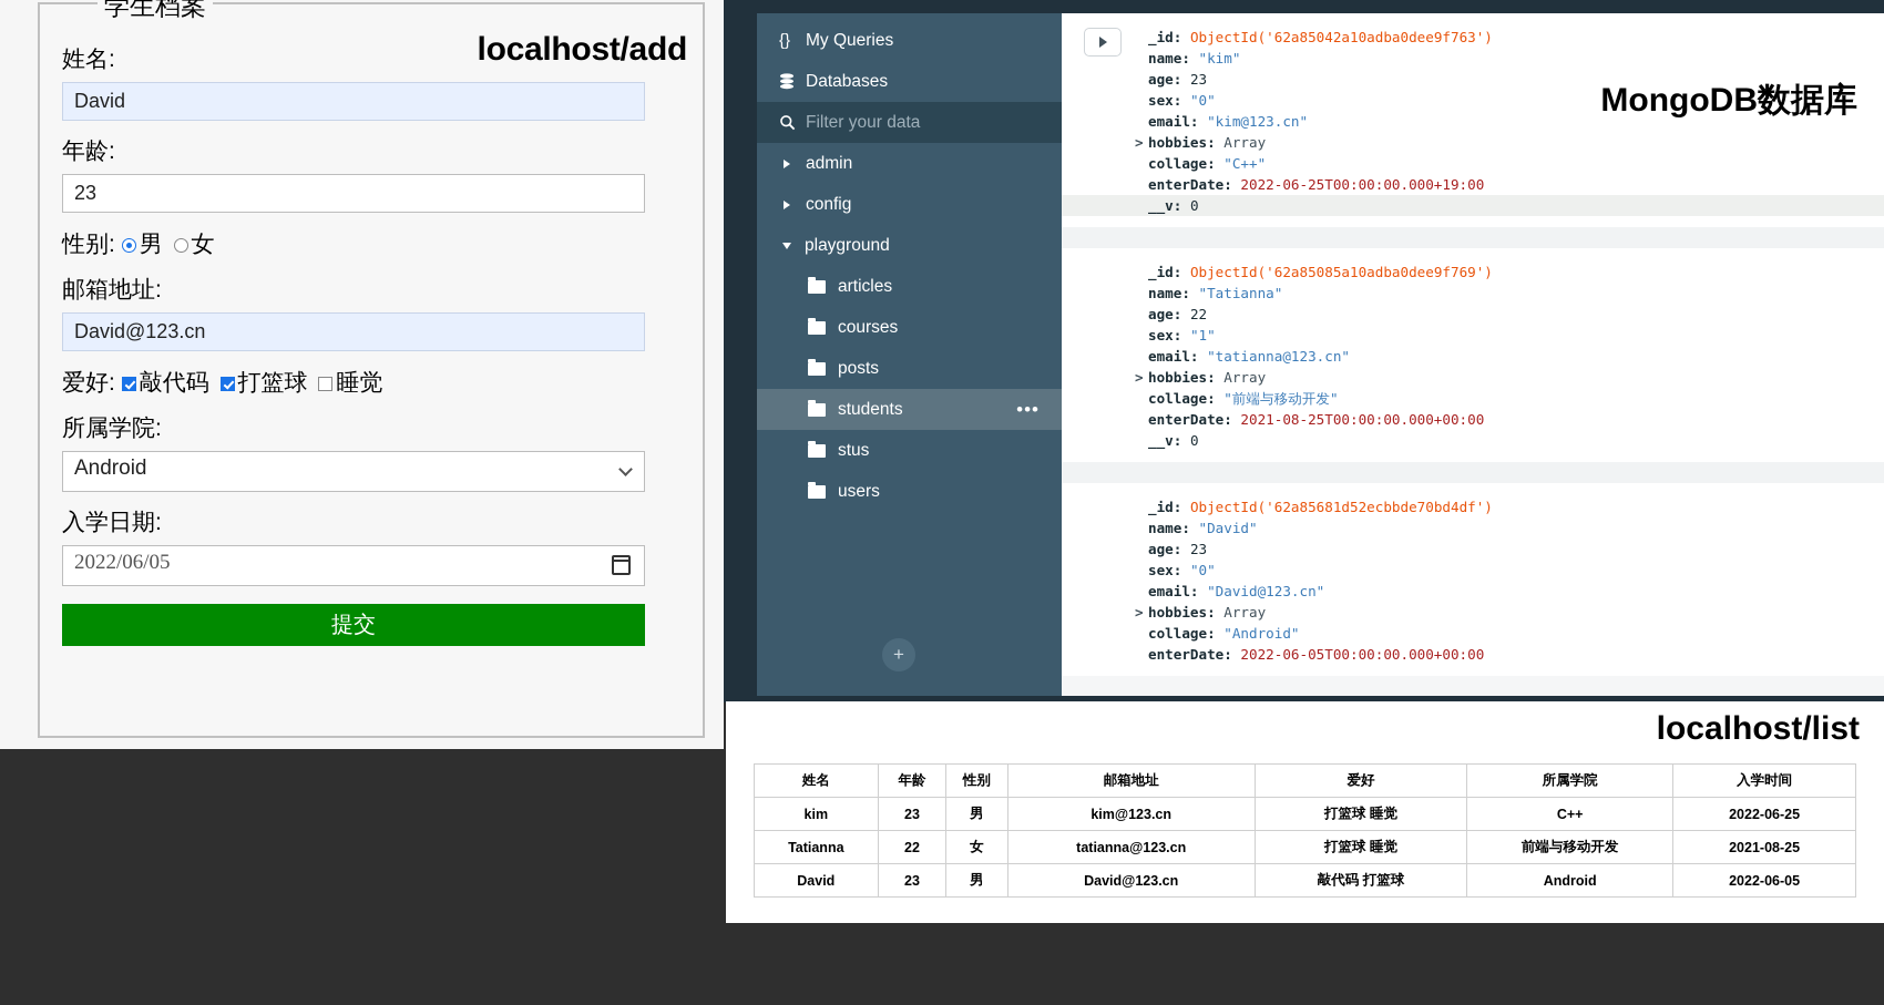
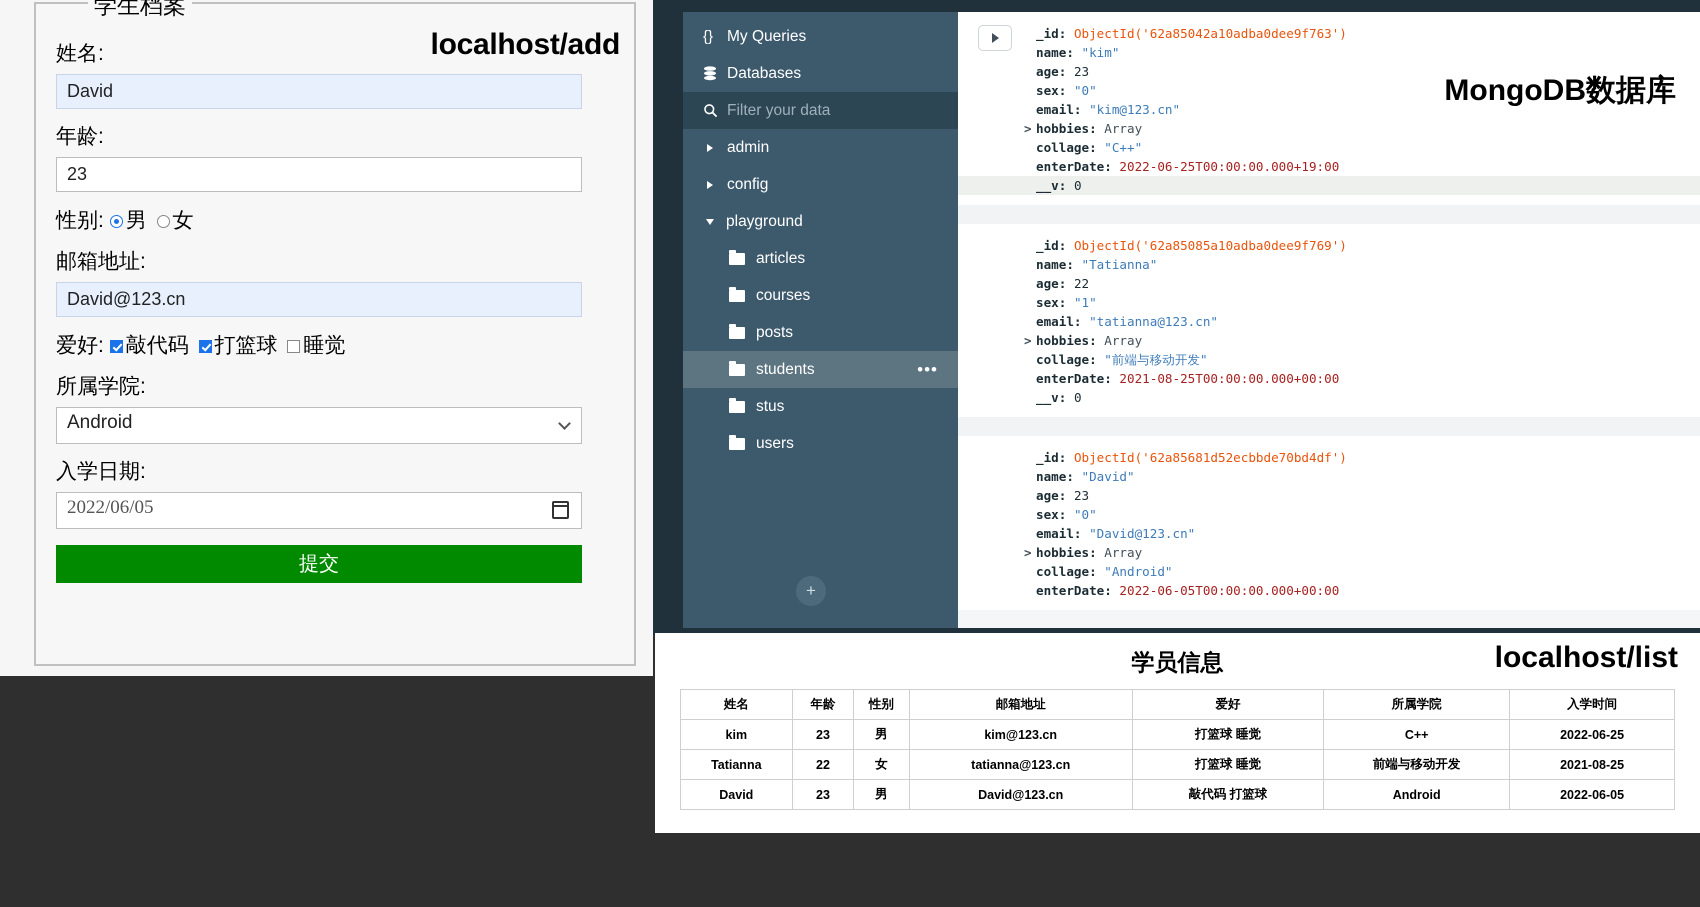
  学生档案
  localhost/add
  姓名:
  David
  年龄:
  23
  性别: 男 女
  邮箱地址:
  David@123.cn
  爱好: 敲代码 打篮球 睡觉
  所属学院:
  Android
  入学日期:
  2022/06/05
  提交
  {}
  My Queries
  Databases
  Filter your data
  admin
  config
  playground
  articles
  courses
  posts
  students
  •••
  stus
  users
  +
  MongoDB数据库
  _id: ObjectId('62a85042a10adba0dee9f763')
  name: "kim"
  age: 23
  sex: "0"
  email: "kim@123.cn"
  >
  hobbies: Array
  collage: "C++"
  enterDate: 2022-06-25T00:00:00.000+19:00
  __v: 0
  _id: ObjectId('62a85085a10adba0dee9f769')
  name: "Tatianna"
  age: 22
  sex: "1"
  email: "tatianna@123.cn"
  >
  hobbies: Array
  collage: "前端与移动开发"
  enterDate: 2021-08-25T00:00:00.000+00:00
  __v: 0
  _id: ObjectId('62a85681d52ecbbde70bd4df')
  name: "David"
  age: 23
  sex: "0"
  email: "David@123.cn"
  >
  hobbies: Array
  collage: "Android"
  enterDate: 2022-06-05T00:00:00.000+00:00
+ 学员信息
  localhost/list
  姓名	年龄	性别	邮箱地址	爱好	所属学院	入学时间
  kim	23	男	kim@123.cn	打篮球 睡觉	C++	2022-06-25
  Tatianna	22	女	tatianna@123.cn	打篮球 睡觉	前端与移动开发	2021-08-25
  David	23	男	David@123.cn	敲代码 打篮球	Android	2022-06-05
